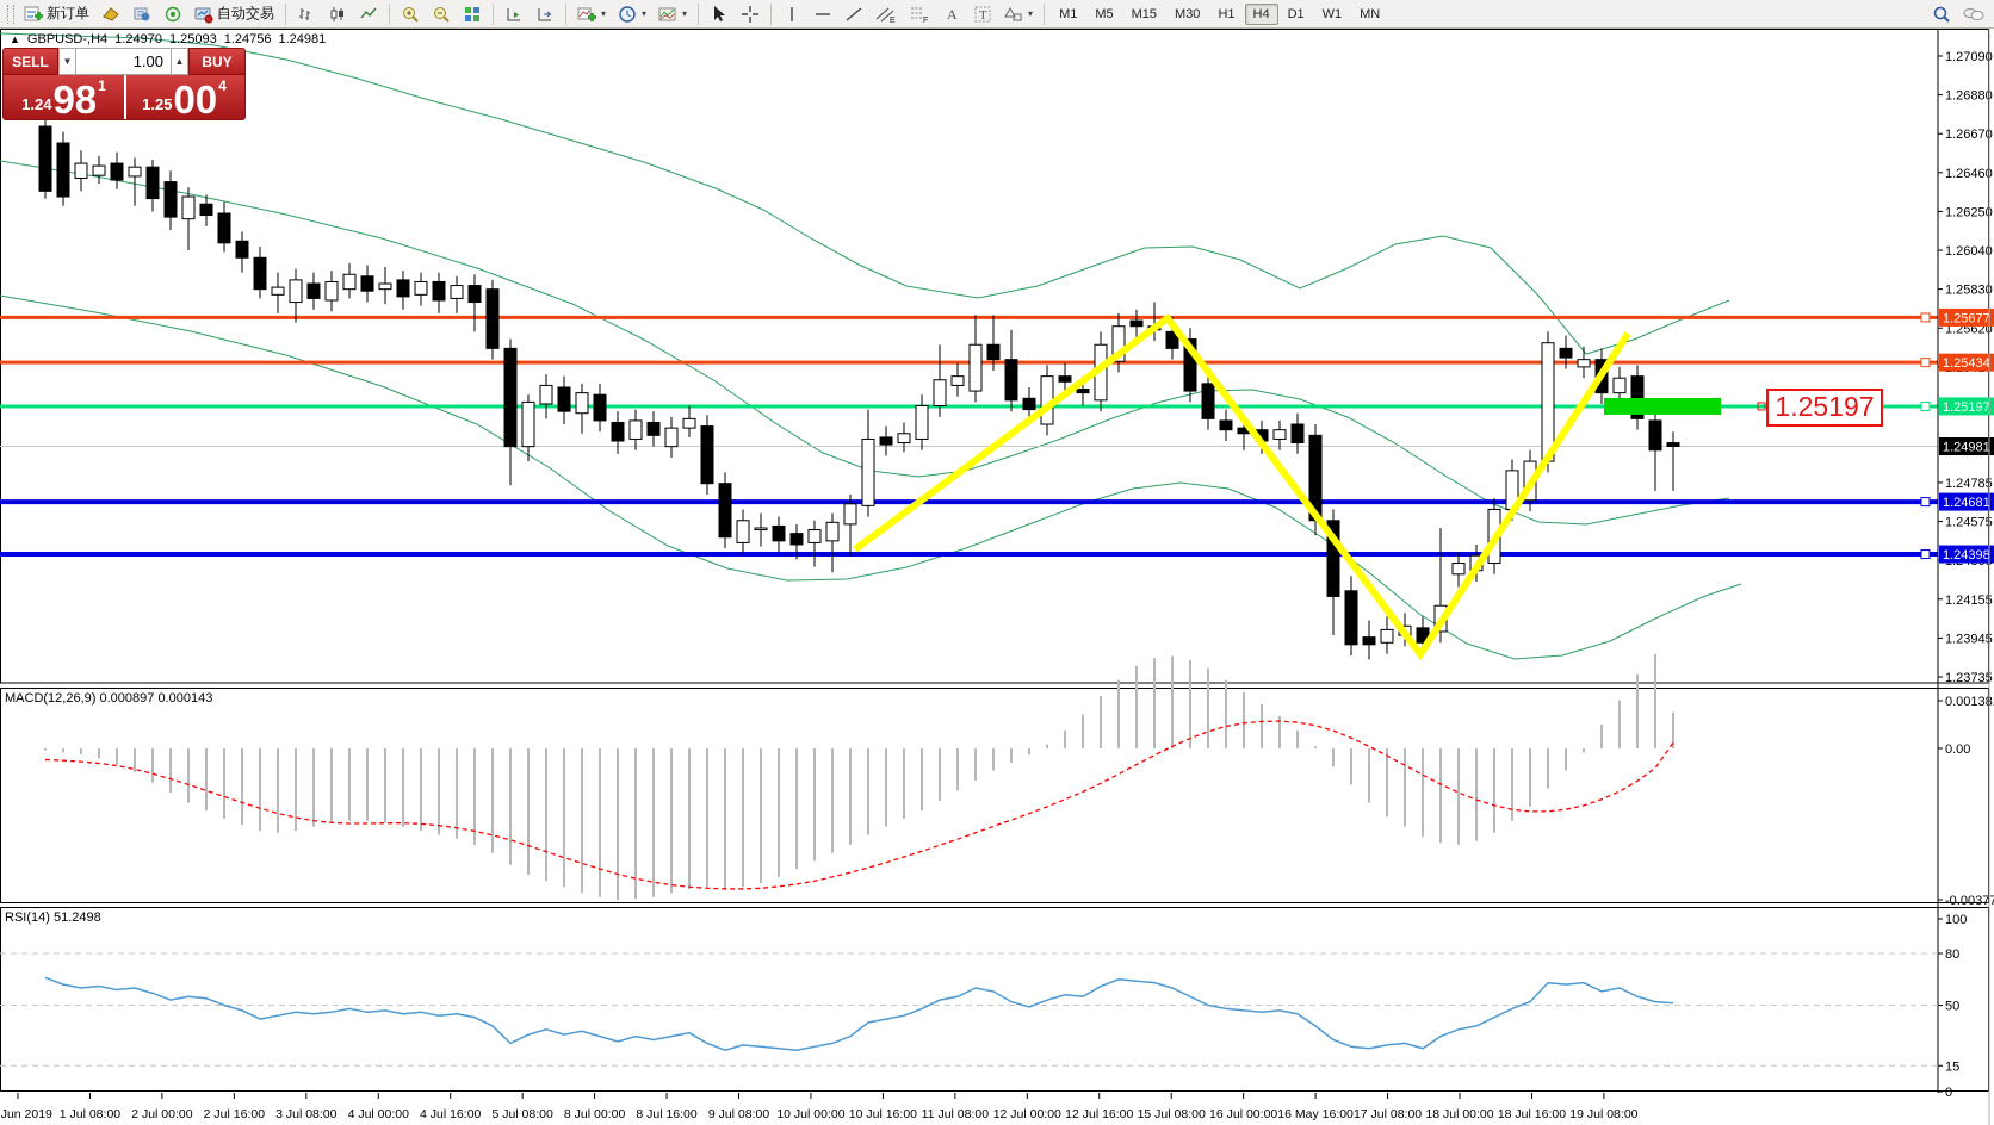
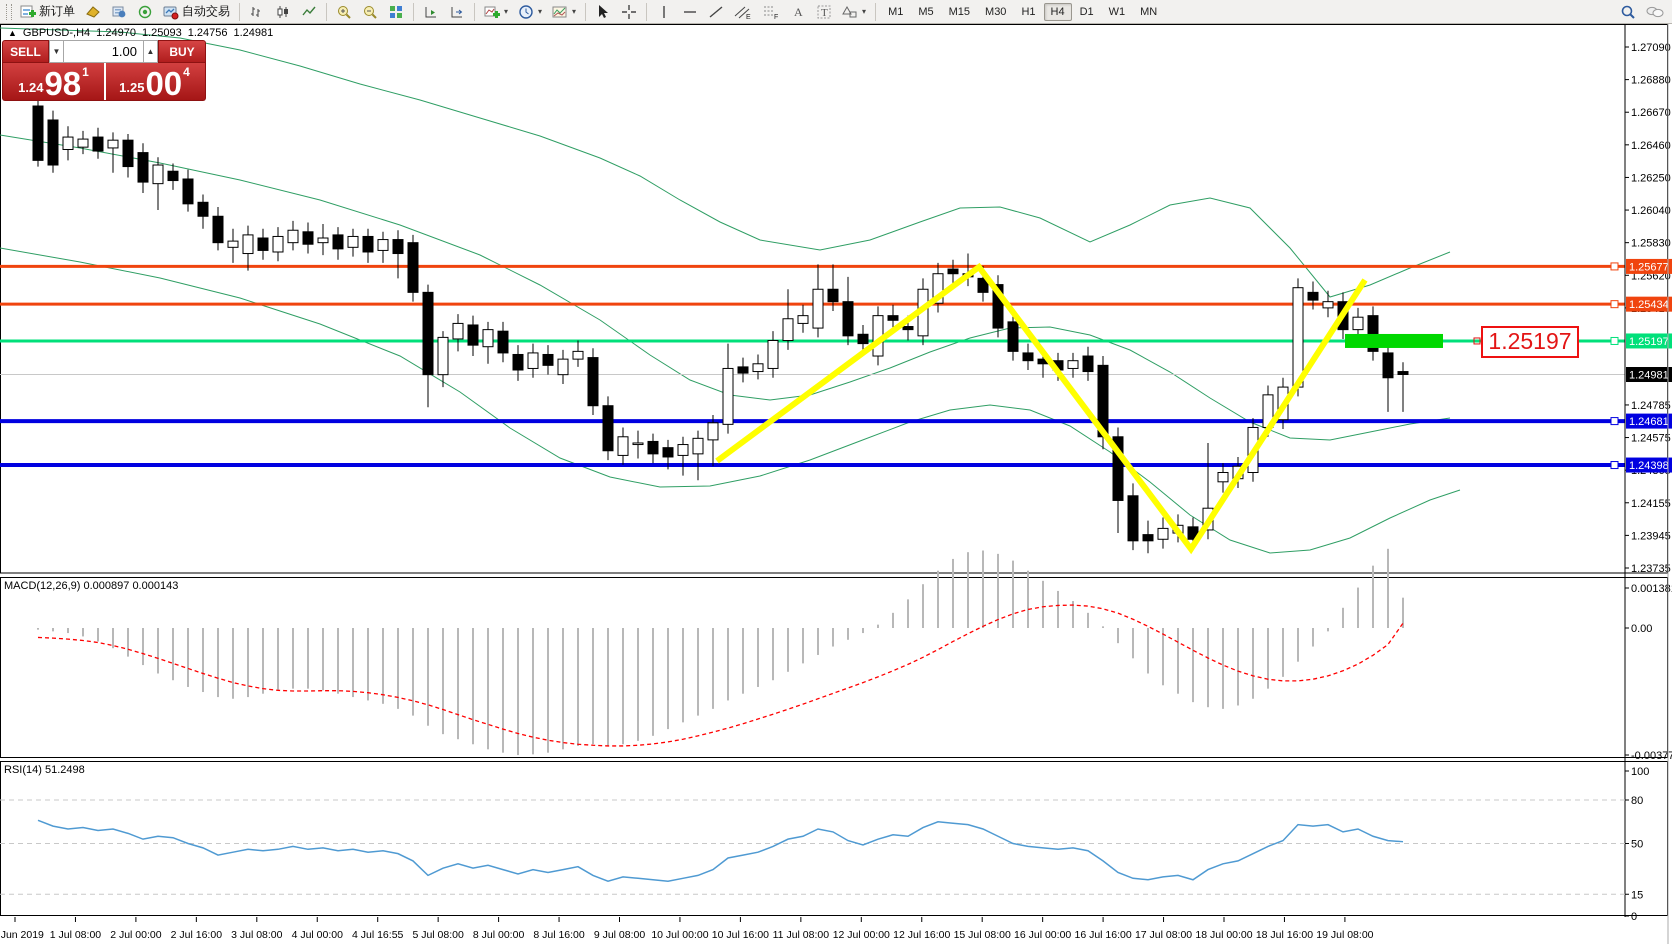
  新订单
  自动交易
  ▾
  ▾
  ▾
  A
  T
  ▾
  M1
  M5
  M15
  M30
  H1
  H4
  D1
  W1
  MN
  1.2709
  1.2688
  1.2667
  1.2646
  1.2625
  1.2604
  1.2583
  1.2562
  1.2478
  1.2457
  1.2415
  1.2394
  1.2373
  1.25677
  1.25434
  1.25197
  1.24981
  1.24681
  1.24398
  0.0013
  0.00
  -0.00377
  100
  80
  50
  15
  0
  Jun 2019
  1 Jul 08:00
  2 Jul 00:00
  2 Jul 16:00
  3 Jul 08:00
  4 Jul 00:00
- 4 Jul 16:00
+ 4 Jul 16:55
  5 Jul 08:00
  8 Jul 00:00
  8 Jul 16:00
  9 Jul 08:00
  10 Jul 00:00
  10 Jul 16:00
  11 Jul 08:00
  12 Jul 00:00
  12 Jul 16:00
  15 Jul 08:00
  16 Jul 00:00
- 16 May 16:00
+ 16 Jul 16:00
  17 Jul 08:00
  18 Jul 00:00
  18 Jul 16:00
  19 Jul 08:00
  ▲
  GBPUSD-,H4
  1.24970
  1.25093
  1.24756
  1.24981
  SELL
  ▼
  1.00
  ▲
  BUY
  1.24
  98
  1
  1.25
  00
  4
  MACD(12,26,9) 0.000897 0.000143
  RSI(14) 51.2498
  1.25197
